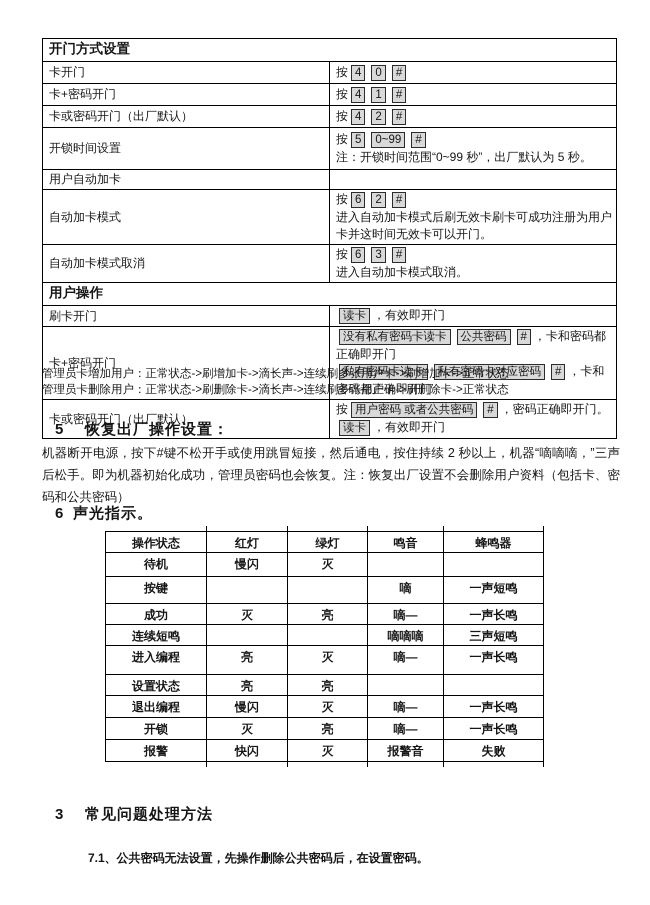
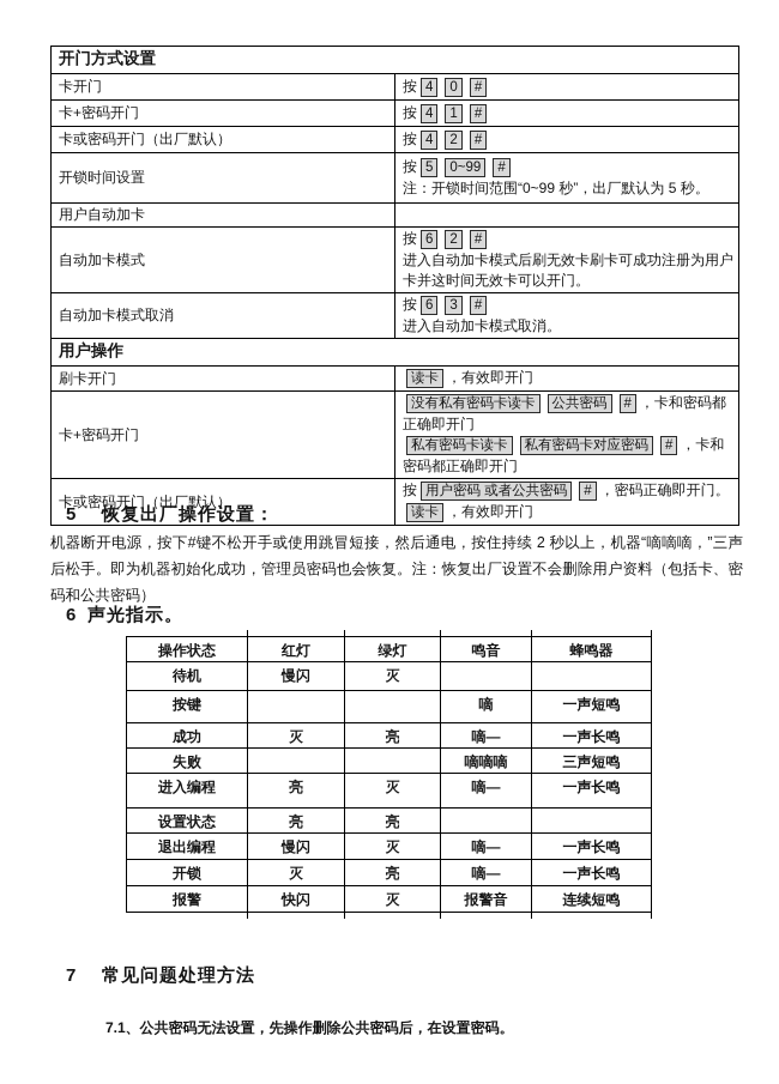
  开门方式设置
  卡开门	按 4 0 #
  卡+密码开门	按 4 1 #
  卡或密码开门（出厂默认）	按 4 2 #
  开锁时间设置	按 5 0~99 #注：开锁时间范围“0~99 秒”，出厂默认为 5 秒。
  用户自动加卡
  自动加卡模式	按 6 2 #进入自动加卡模式后刷无效卡刷卡可成功注册为用户卡并这时间无效卡可以开门。
  自动加卡模式取消	按 6 3 #进入自动加卡模式取消。
  用户操作
  刷卡开门	读卡 ，有效即开门
  卡+密码开门	没有私有密码卡读卡 公共密码 # ，卡和密码都正确即开门私有密码卡读卡 私有密码卡对应密码 # ，卡和密码都正确即开门
  卡或密码开门（出厂默认）	按 用户密码 或者公共密码 # ，密码正确即开门。读卡 ，有效即开门
- 管理员卡增加用户：正常状态->刷增加卡->滴长声->连续刷多张用户卡->刷增加卡->正常状态
- 管理员卡删除用户：正常状态->刷删除卡->滴长声->连续刷多张用户卡->刷删除卡->正常状态
  5 恢复出厂操作设置：
  机器断开电源，按下#键不松开手或使用跳冒短接，然后通电，按住持续 2 秒以上，机器“嘀嘀嘀，”三声后松手。即为机器初始化成功，管理员密码也会恢复。注：恢复出厂设置不会删除用户资料（包括卡、密码和公共密码）
  6 声光指示。
  操作状态	红灯	绿灯	鸣音	蜂鸣器
  待机	慢闪	灭
  按键			嘀	一声短鸣
  成功	灭	亮	嘀—	一声长鸣
- 连续短鸣			嘀嘀嘀	三声短鸣
+ 失败			嘀嘀嘀	三声短鸣
  进入编程	亮	灭	嘀—	一声长鸣
  设置状态	亮	亮
  退出编程	慢闪	灭	嘀—	一声长鸣
  开锁	灭	亮	嘀—	一声长鸣
- 报警	快闪	灭	报警音	失败
+ 报警	快闪	灭	报警音	连续短鸣
- 3 常见问题处理方法
+ 7 常见问题处理方法
  7.1、公共密码无法设置，先操作删除公共密码后，在设置密码。
